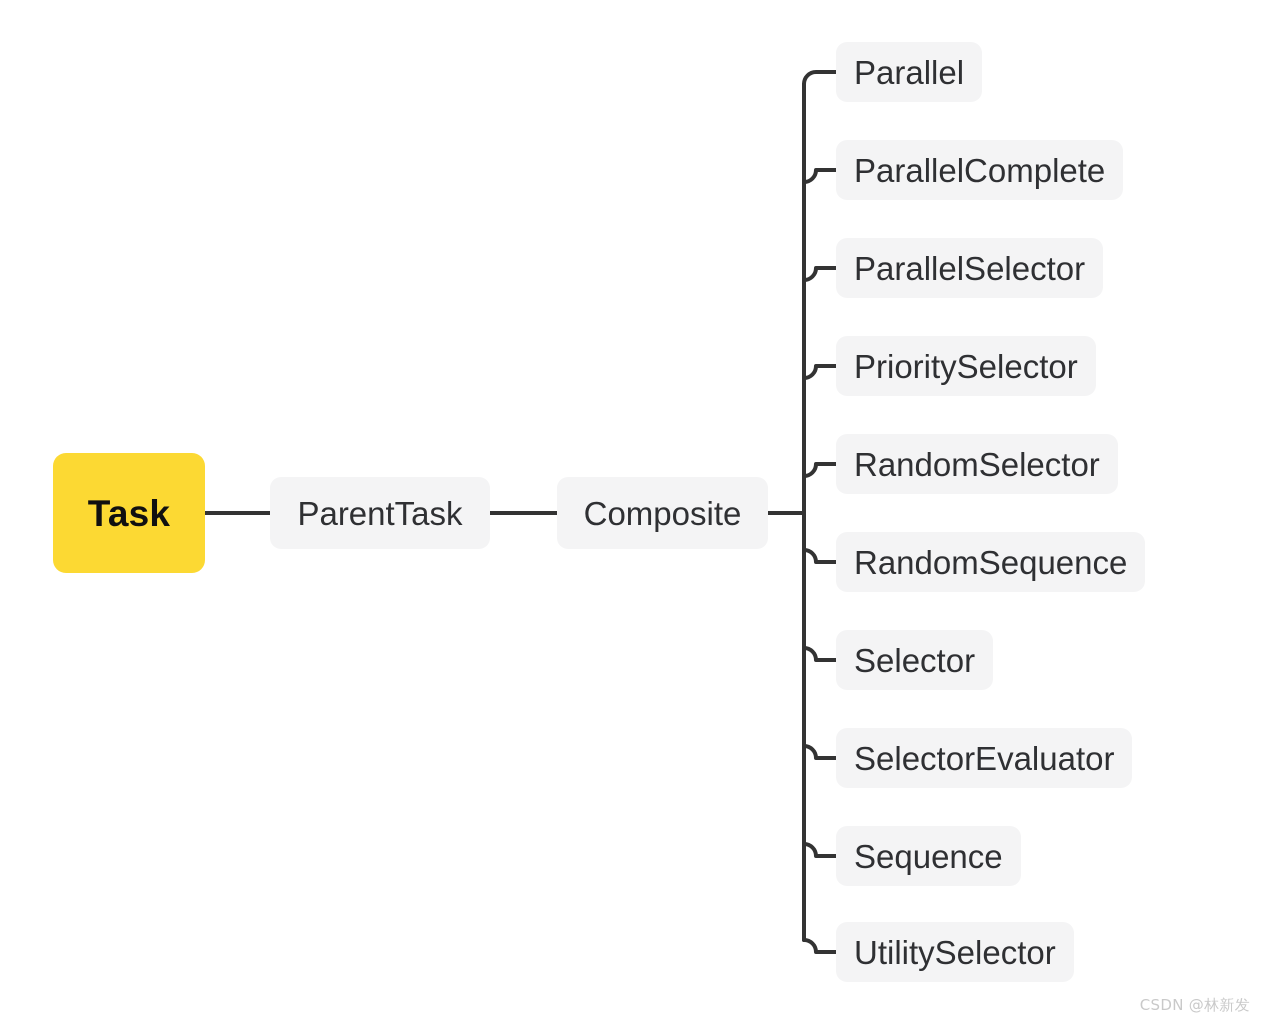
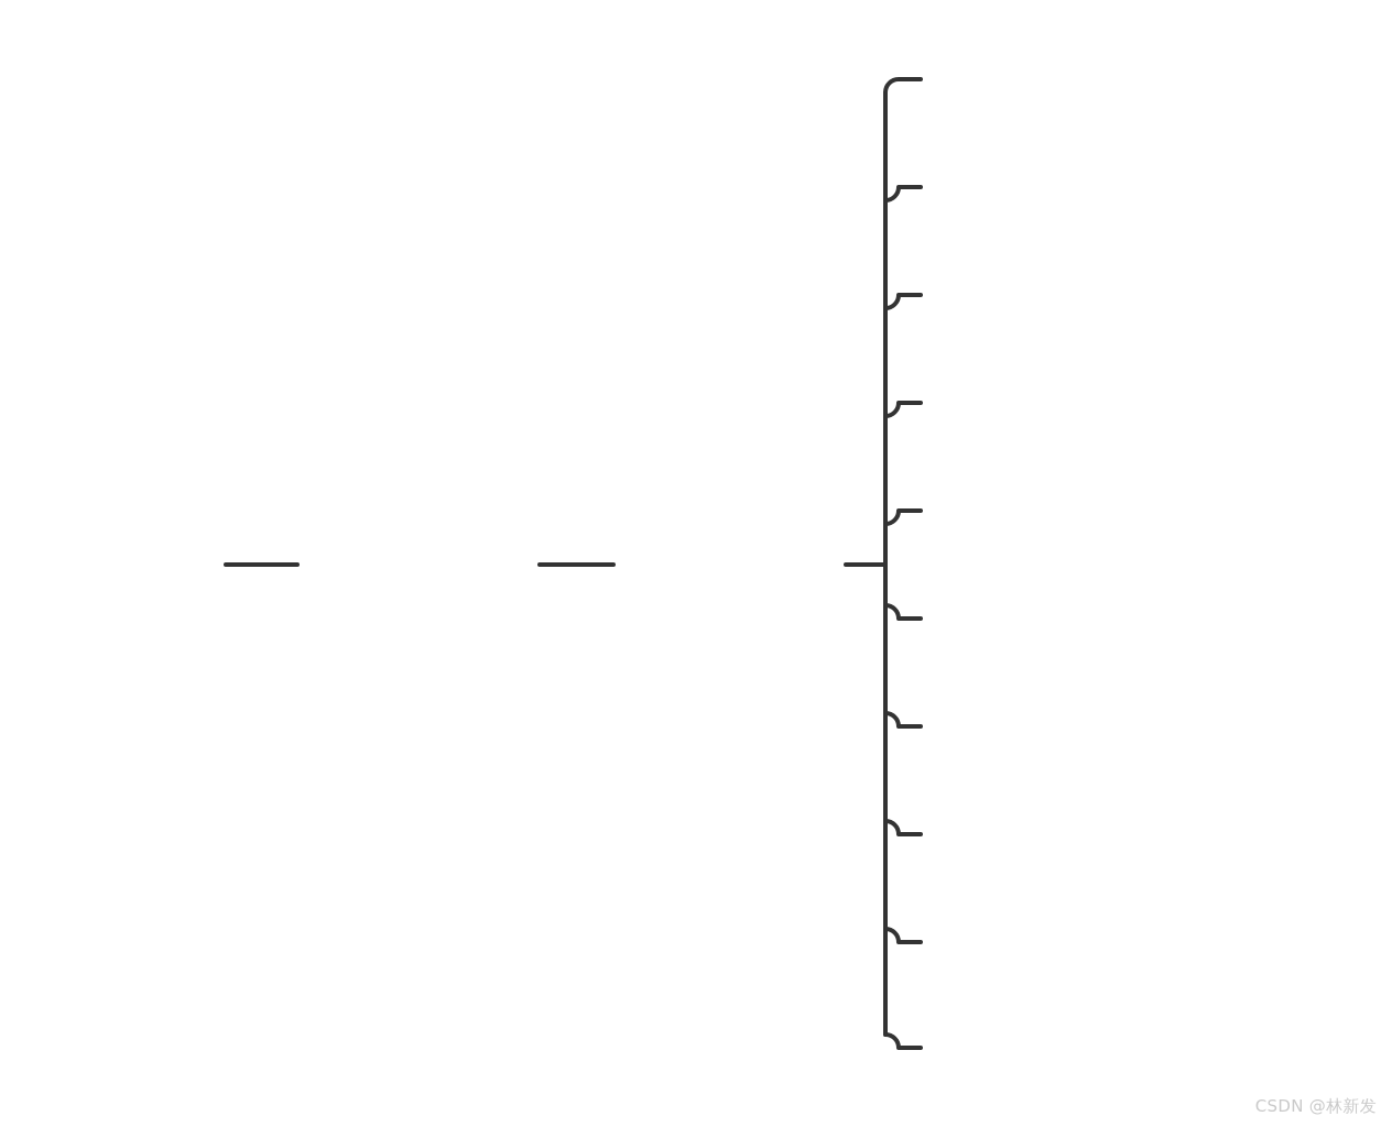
- Task
- ParentTask
- Composite
- Parallel
- ParallelComplete
- ParallelSelector
- PrioritySelector
- RandomSelector
- RandomSequence
- Selector
- SelectorEvaluator
- Sequence
- UtilitySelector
  CSDN @林新发
